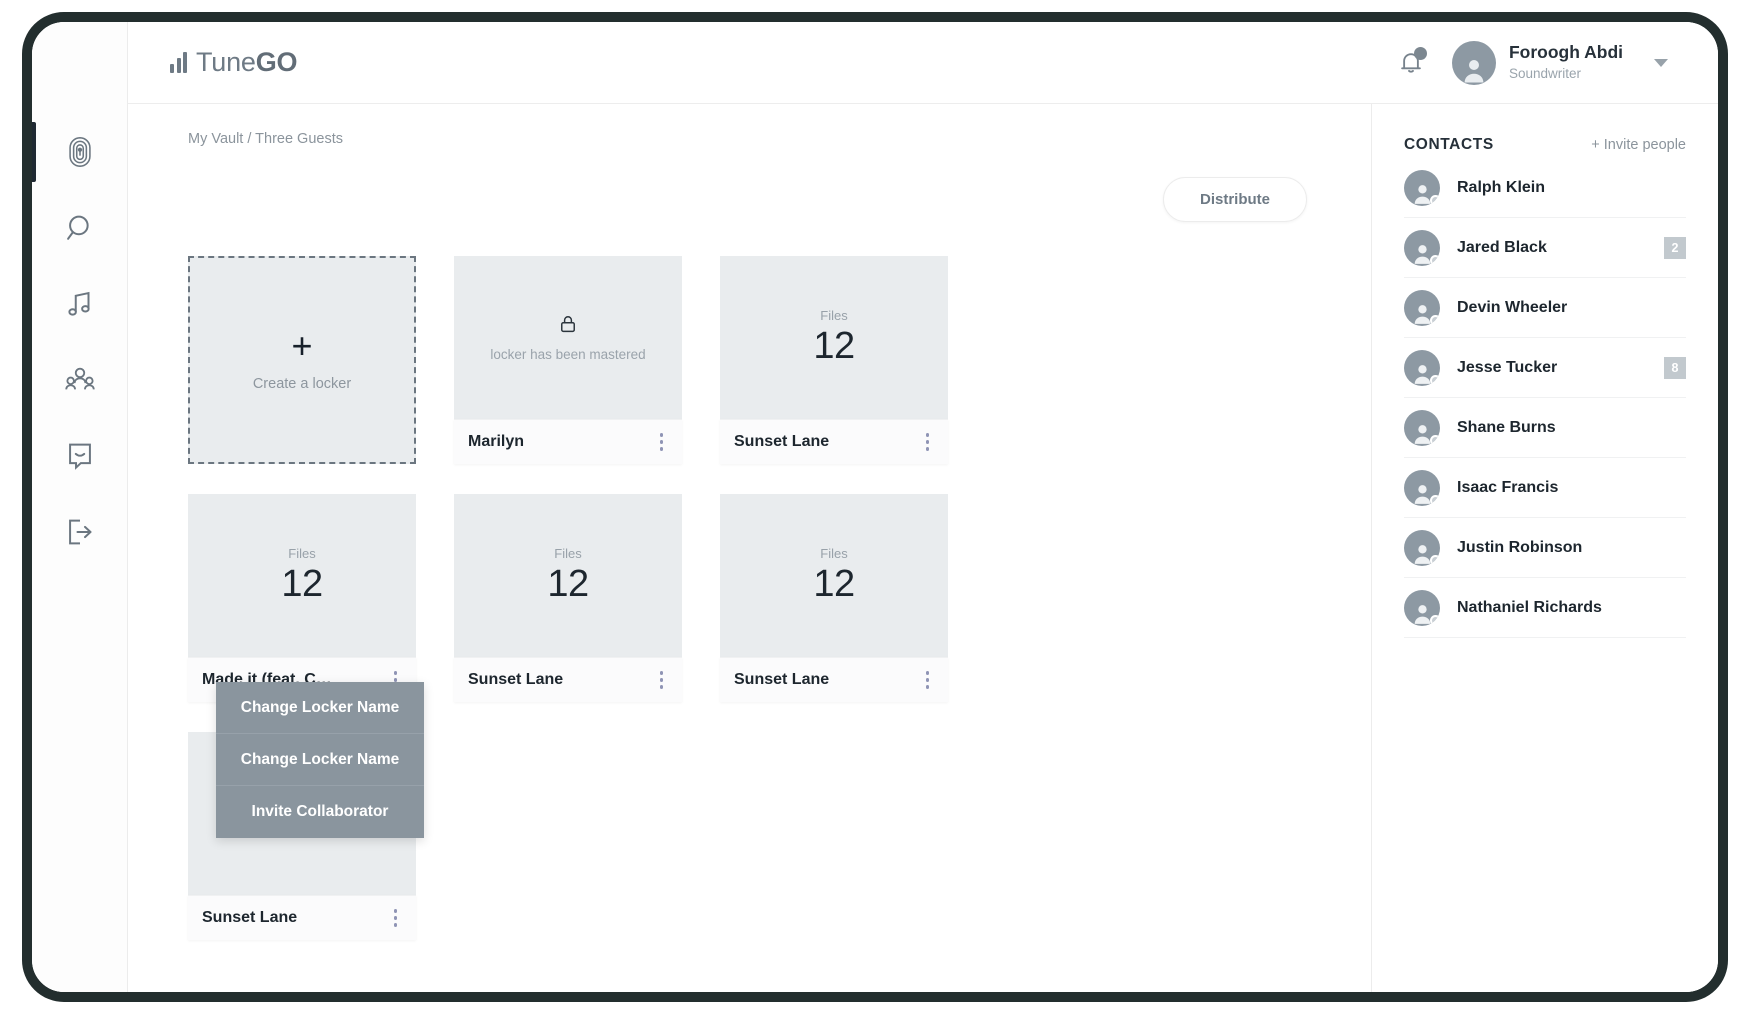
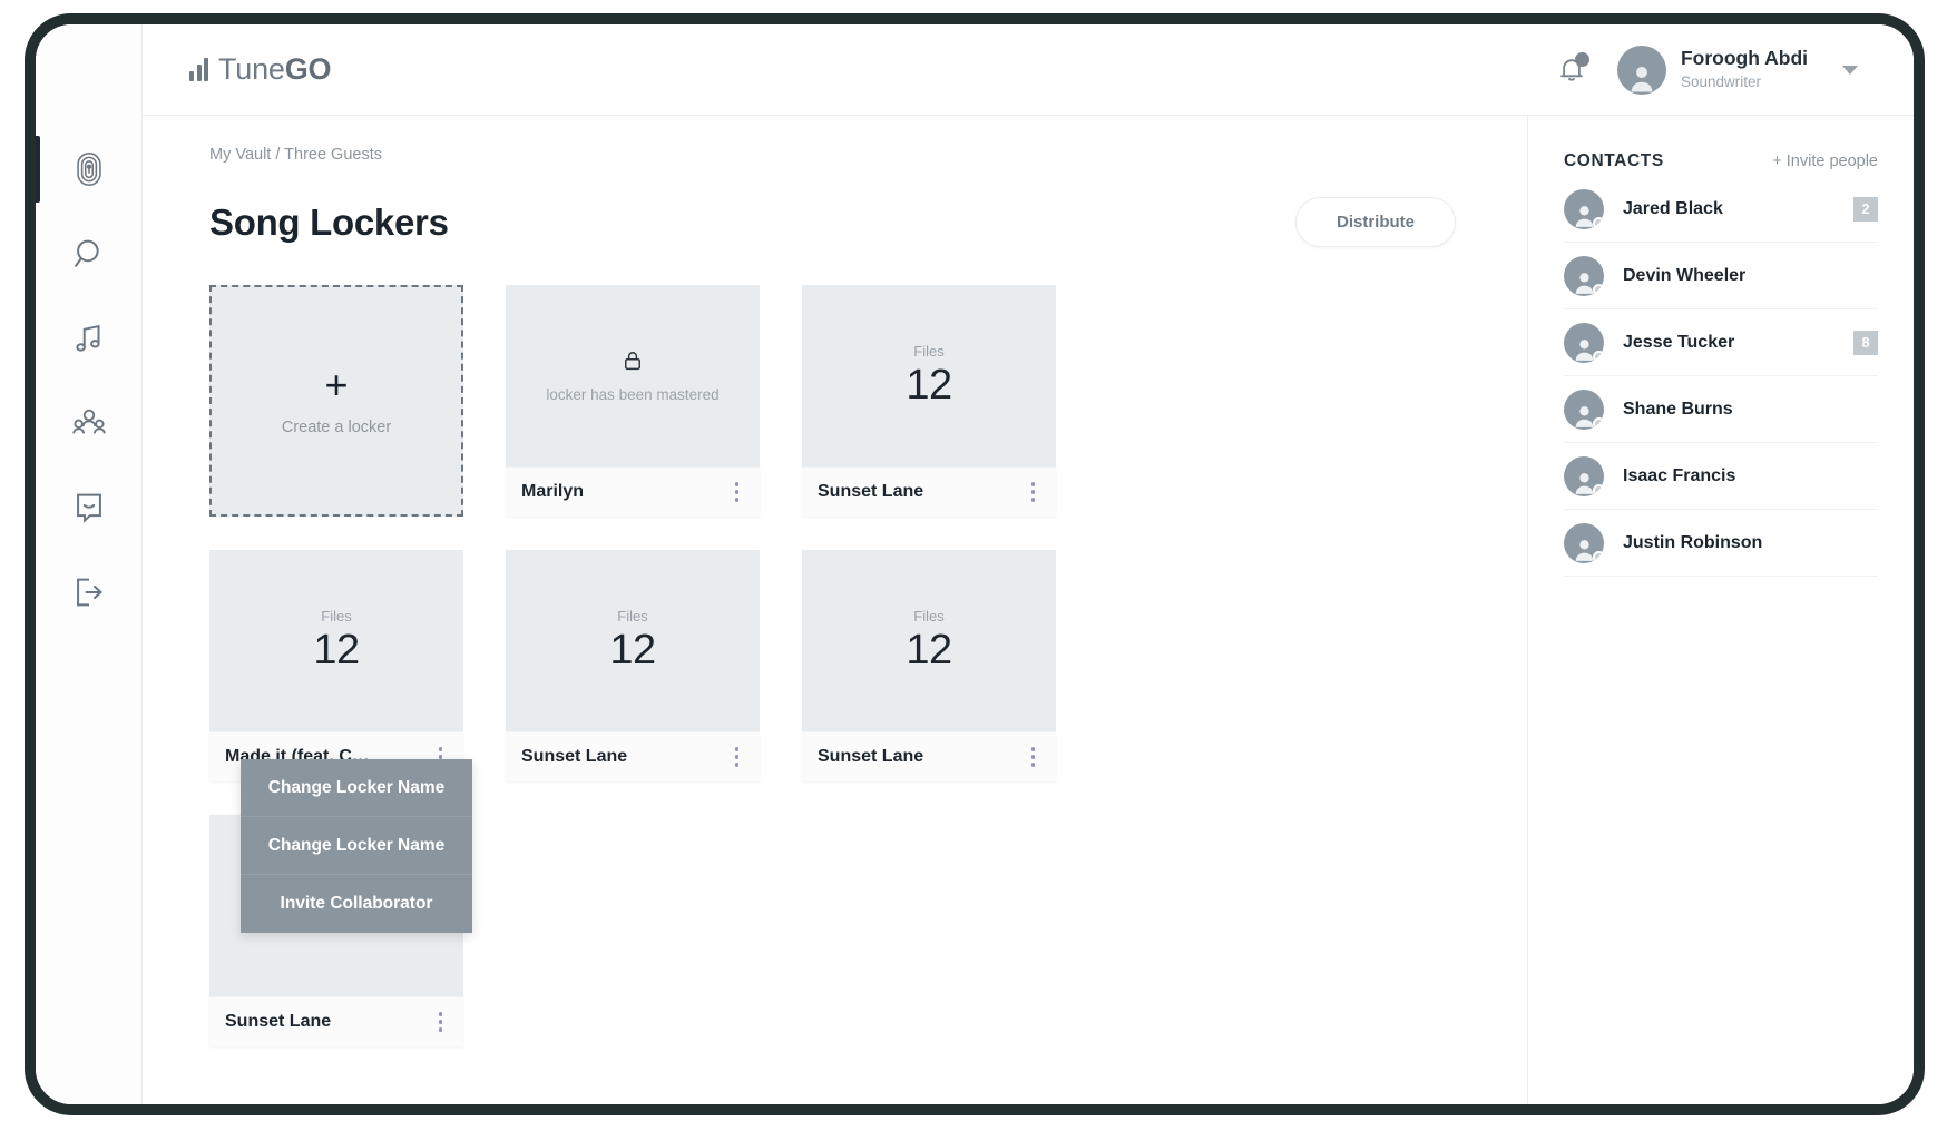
  TuneGO
  Foroogh Abdi
  Soundwriter
  My Vault / Three Guests
+ Song Lockers
  Distribute
  +
  Create a locker
  locker has been mastered
  Marilyn
  Files
  12
  Sunset Lane
  Files
  12
  Made it (feat. C…
  Change Locker Name
  Change Locker Name
  Invite Collaborator
  Files
  12
  Sunset Lane
  Files
  12
  Sunset Lane
  Sunset Lane
  CONTACTS
  + Invite people
- Ralph Klein
  Jared Black
  2
  Devin Wheeler
  Jesse Tucker
  8
  Shane Burns
  Isaac Francis
  Justin Robinson
- Nathaniel Richards
